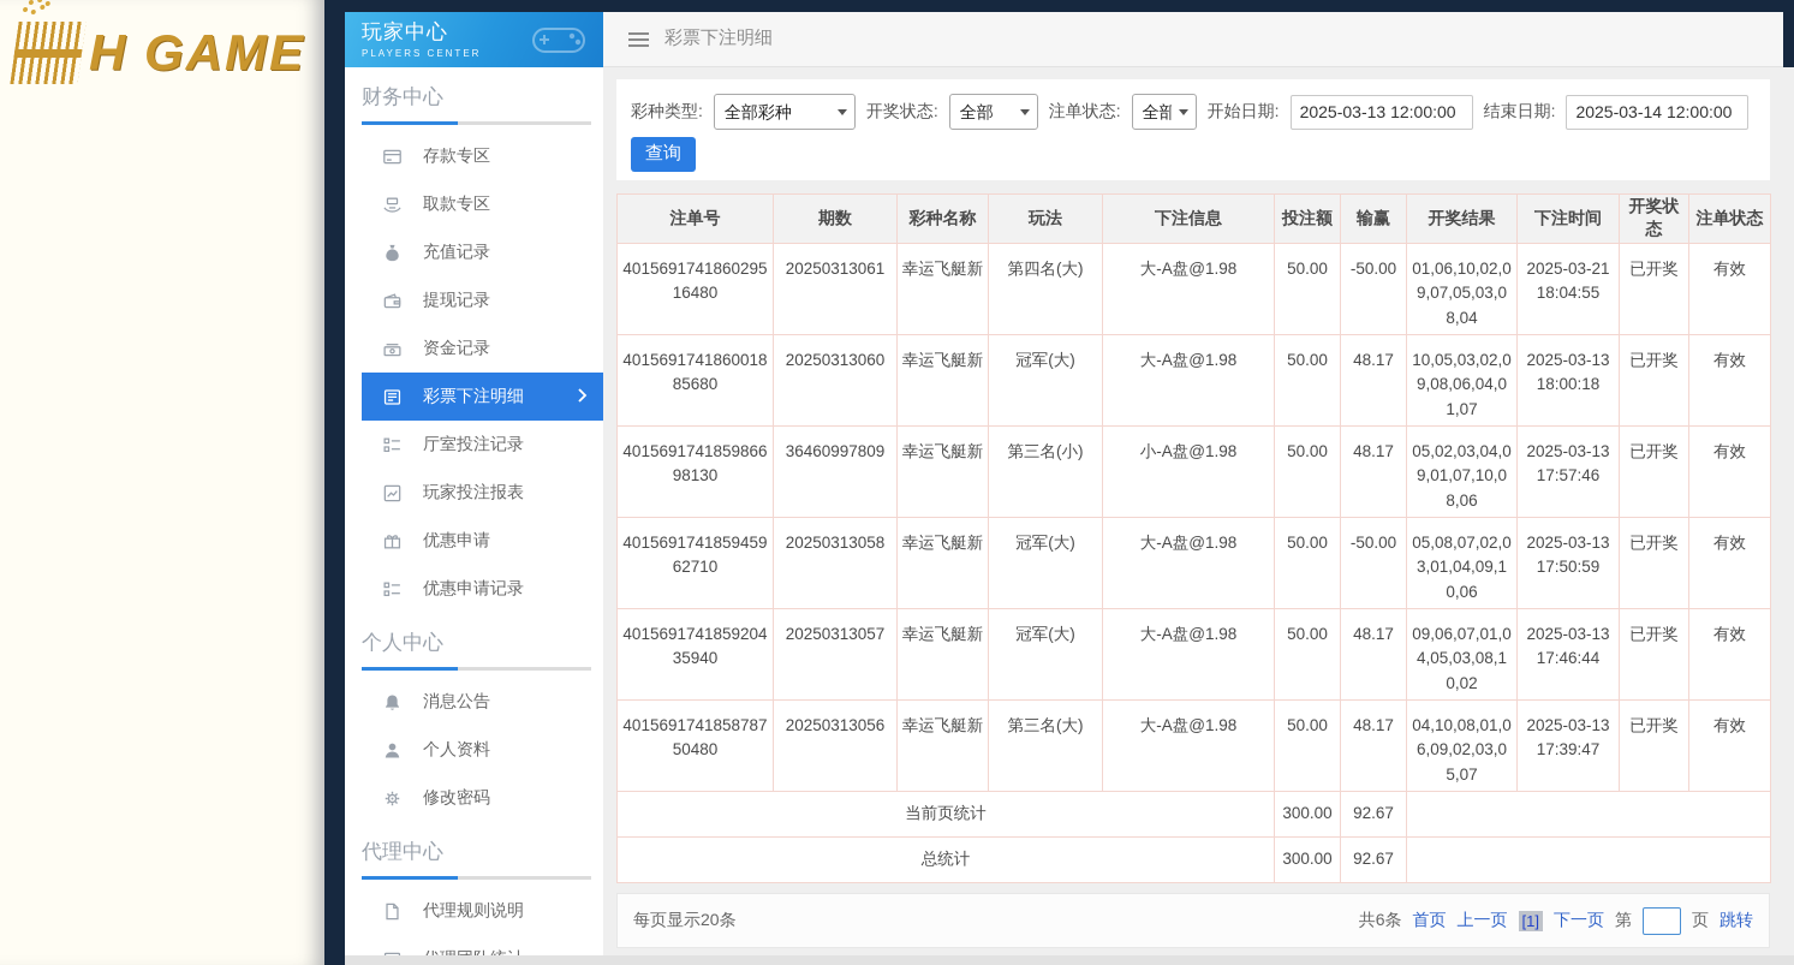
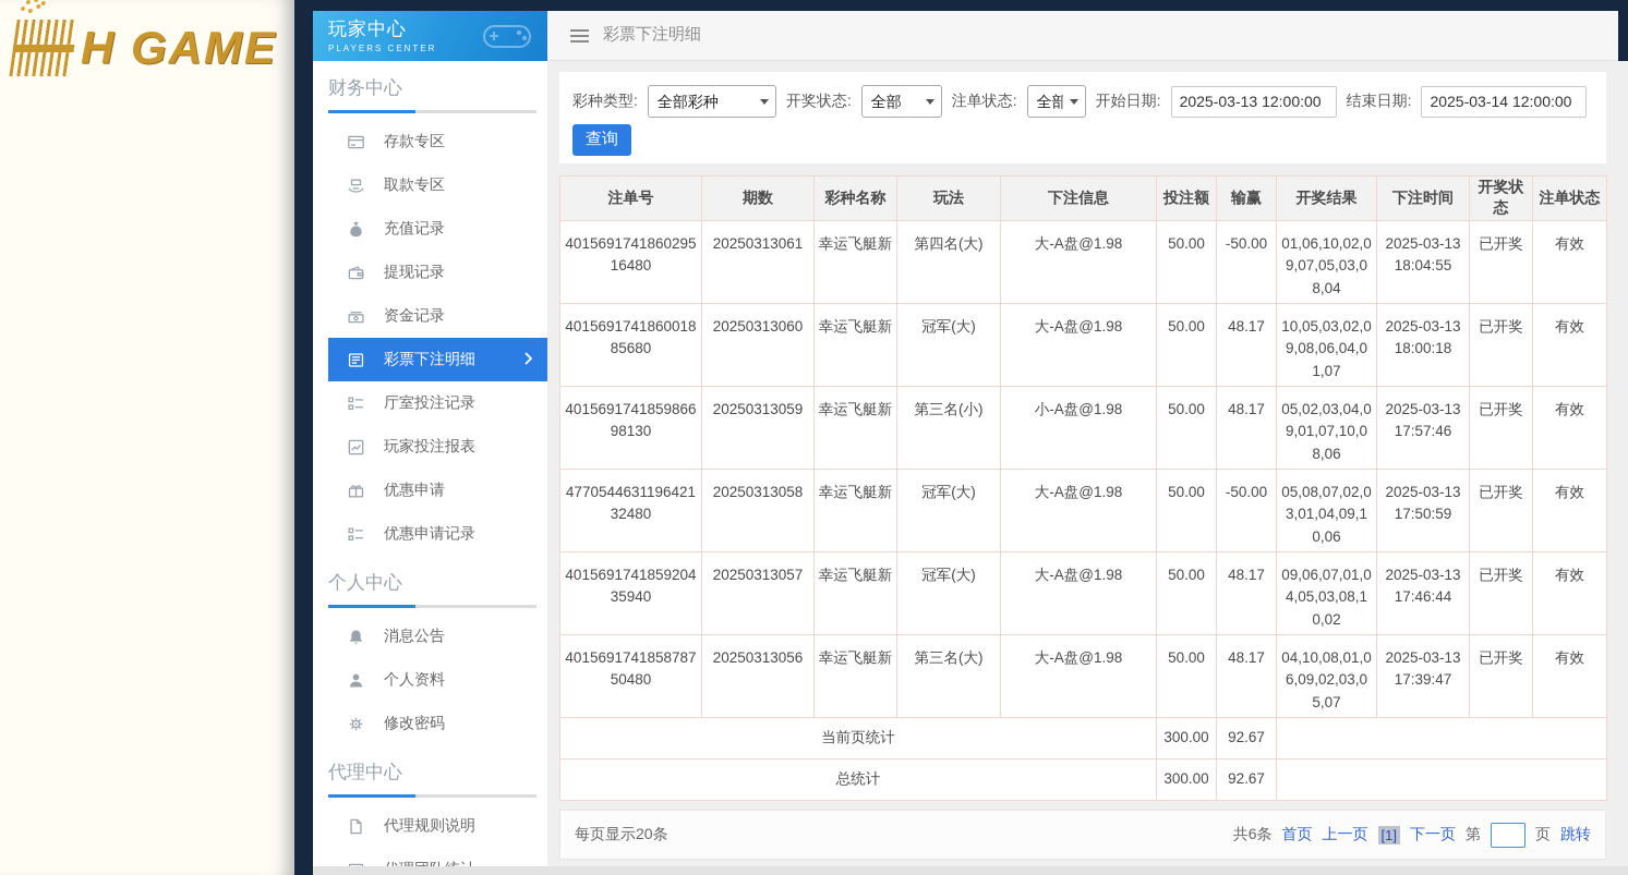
  H GAME
  玩家中心
  PLAYERS CENTER
  财务中心
  存款专区
  取款专区
  充值记录
  提现记录
  资金记录
  彩票下注明细
  厅室投注记录
  玩家投注报表
  优惠申请
  优惠申请记录
  个人中心
  消息公告
  个人资料
  修改密码
  代理中心
  代理规则说明
  彩票下注明细
  彩种类型:
  全部彩种
  开奖状态:
  全部
  注单状态:
  全部
  开始日期:
  2025-03-13 12:00:00
  结束日期:
  2025-03-14 12:00:00
  查询
  注单号	期数	彩种名称	玩法	下注信息	投注额	输赢	开奖结果	下注时间	开奖状态	注单状态
- 401569174186029516480	20250313061	幸运飞艇新	第四名(大)	大-A盘@1.98	50.00	-50.00	01,06,10,02,09,07,05,03,08,04	2025-03-21 18:04:55	已开奖	有效
+ 401569174186029516480	20250313061	幸运飞艇新	第四名(大)	大-A盘@1.98	50.00	-50.00	01,06,10,02,09,07,05,03,08,04	2025-03-13 18:04:55	已开奖	有效
  401569174186001885680	20250313060	幸运飞艇新	冠军(大)	大-A盘@1.98	50.00	48.17	10,05,03,02,09,08,06,04,01,07	2025-03-13 18:00:18	已开奖	有效
- 401569174185986698130	36460997809	幸运飞艇新	第三名(小)	小-A盘@1.98	50.00	48.17	05,02,03,04,09,01,07,10,08,06	2025-03-13 17:57:46	已开奖	有效
+ 401569174185986698130	20250313059	幸运飞艇新	第三名(小)	小-A盘@1.98	50.00	48.17	05,02,03,04,09,01,07,10,08,06	2025-03-13 17:57:46	已开奖	有效
- 401569174185945962710	20250313058	幸运飞艇新	冠军(大)	大-A盘@1.98	50.00	-50.00	05,08,07,02,03,01,04,09,10,06	2025-03-13 17:50:59	已开奖	有效
+ 477054463119642132480	20250313058	幸运飞艇新	冠军(大)	大-A盘@1.98	50.00	-50.00	05,08,07,02,03,01,04,09,10,06	2025-03-13 17:50:59	已开奖	有效
  401569174185920435940	20250313057	幸运飞艇新	冠军(大)	大-A盘@1.98	50.00	48.17	09,06,07,01,04,05,03,08,10,02	2025-03-13 17:46:44	已开奖	有效
  401569174185878750480	20250313056	幸运飞艇新	第三名(大)	大-A盘@1.98	50.00	48.17	04,10,08,01,06,09,02,03,05,07	2025-03-13 17:39:47	已开奖	有效
  当前页统计	300.00	92.67
  总统计	300.00	92.67
  每页显示20条
  共6条
  首页
  上一页
  [1]
  下一页
  第
  页
  跳转
